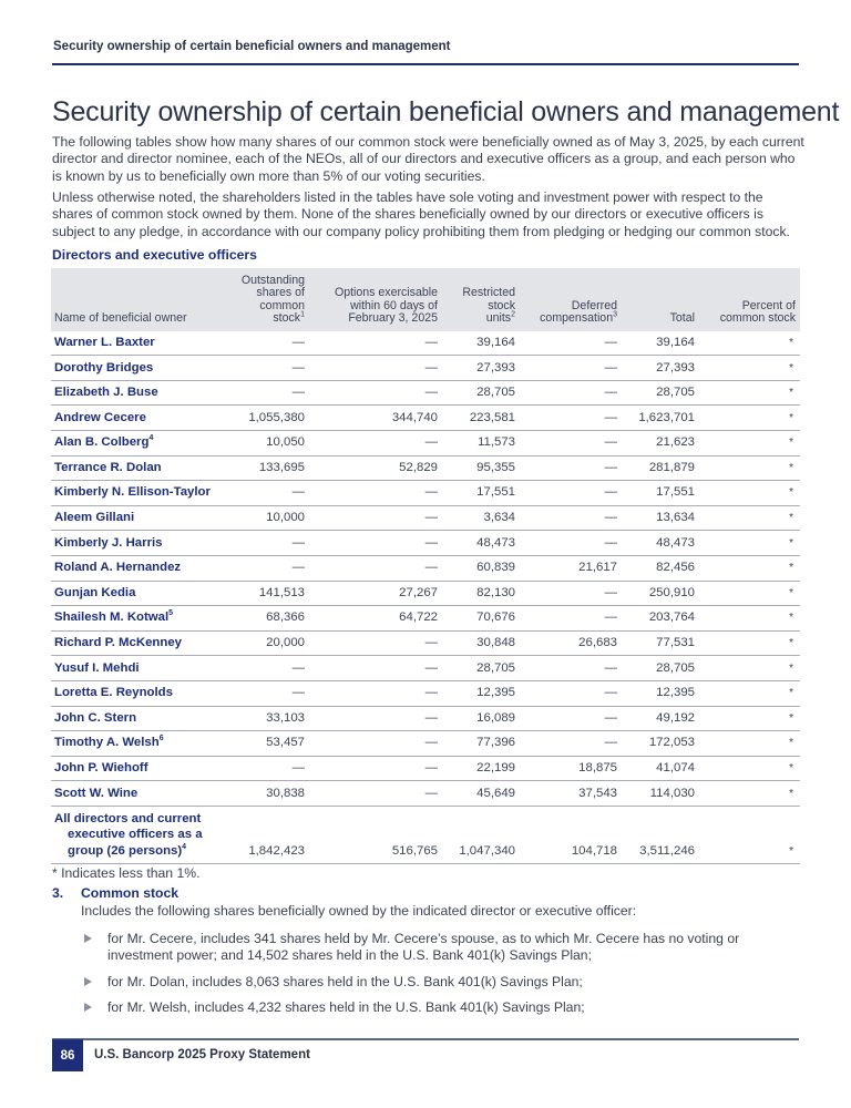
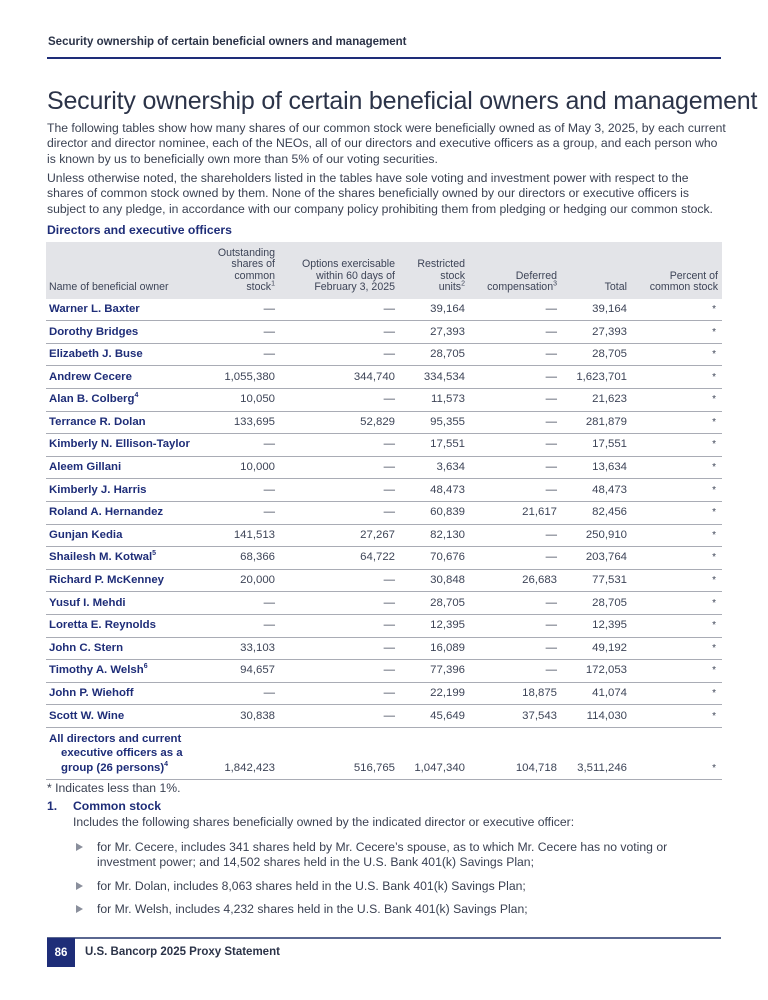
  Security ownership of certain beneficial owners and management
  Security ownership of certain beneficial owners and management
  The following tables show how many shares of our common stock were beneficially owned as of May 3, 2025, by each current director and director nominee, each of the NEOs, all of our directors and executive officers as a group, and each person who is known by us to beneficially own more than 5% of our voting securities.
  Unless otherwise noted, the shareholders listed in the tables have sole voting and investment power with respect to the shares of common stock owned by them. None of the shares beneficially owned by our directors or executive officers is subject to any pledge, in accordance with our company policy prohibiting them from pledging or hedging our common stock.
  Directors and executive officers
  Name of beneficial owner	Outstanding shares of common stock	Options exercisable within 60 days of February 3, 2025	Restricted stock units	Deferred compensation	Total	Percent of common stock
  Warner L. Baxter	—	—	39,164	—	39,164	*
  Dorothy Bridges	—	—	27,393	—	27,393	*
  Elizabeth J. Buse	—	—	28,705	—	28,705	*
- Andrew Cecere	1,055,380	344,740	223,581	—	1,623,701	*
+ Andrew Cecere	1,055,380	344,740	334,534	—	1,623,701	*
  Alan B. Colberg	10,050	—	11,573	—	21,623	*
  Terrance R. Dolan	133,695	52,829	95,355	—	281,879	*
  Kimberly N. Ellison-Taylor	—	—	17,551	—	17,551	*
  Aleem Gillani	10,000	—	3,634	—	13,634	*
  Kimberly J. Harris	—	—	48,473	—	48,473	*
  Roland A. Hernandez	—	—	60,839	21,617	82,456	*
  Gunjan Kedia	141,513	27,267	82,130	—	250,910	*
  Shailesh M. Kotwal	68,366	64,722	70,676	—	203,764	*
  Richard P. McKenney	20,000	—	30,848	26,683	77,531	*
  Yusuf I. Mehdi	—	—	28,705	—	28,705	*
  Loretta E. Reynolds	—	—	12,395	—	12,395	*
  John C. Stern	33,103	—	16,089	—	49,192	*
- Timothy A. Welsh	53,457	—	77,396	—	172,053	*
+ Timothy A. Welsh	94,657	—	77,396	—	172,053	*
  John P. Wiehoff	—	—	22,199	18,875	41,074	*
  Scott W. Wine	30,838	—	45,649	37,543	114,030	*
  All directors and current executive officers as a group (26 persons)	1,842,423	516,765	1,047,340	104,718	3,511,246	*
  * Indicates less than 1%.
- 3.
+ 1.
  Common stock
  Includes the following shares beneficially owned by the indicated director or executive officer:
  for Mr. Cecere, includes 341 shares held by Mr. Cecere’s spouse, as to which Mr. Cecere has no voting or investment power; and 14,502 shares held in the U.S. Bank 401(k) Savings Plan;
  for Mr. Dolan, includes 8,063 shares held in the U.S. Bank 401(k) Savings Plan;
  for Mr. Welsh, includes 4,232 shares held in the U.S. Bank 401(k) Savings Plan;
  86
  U.S. Bancorp 2025 Proxy Statement
